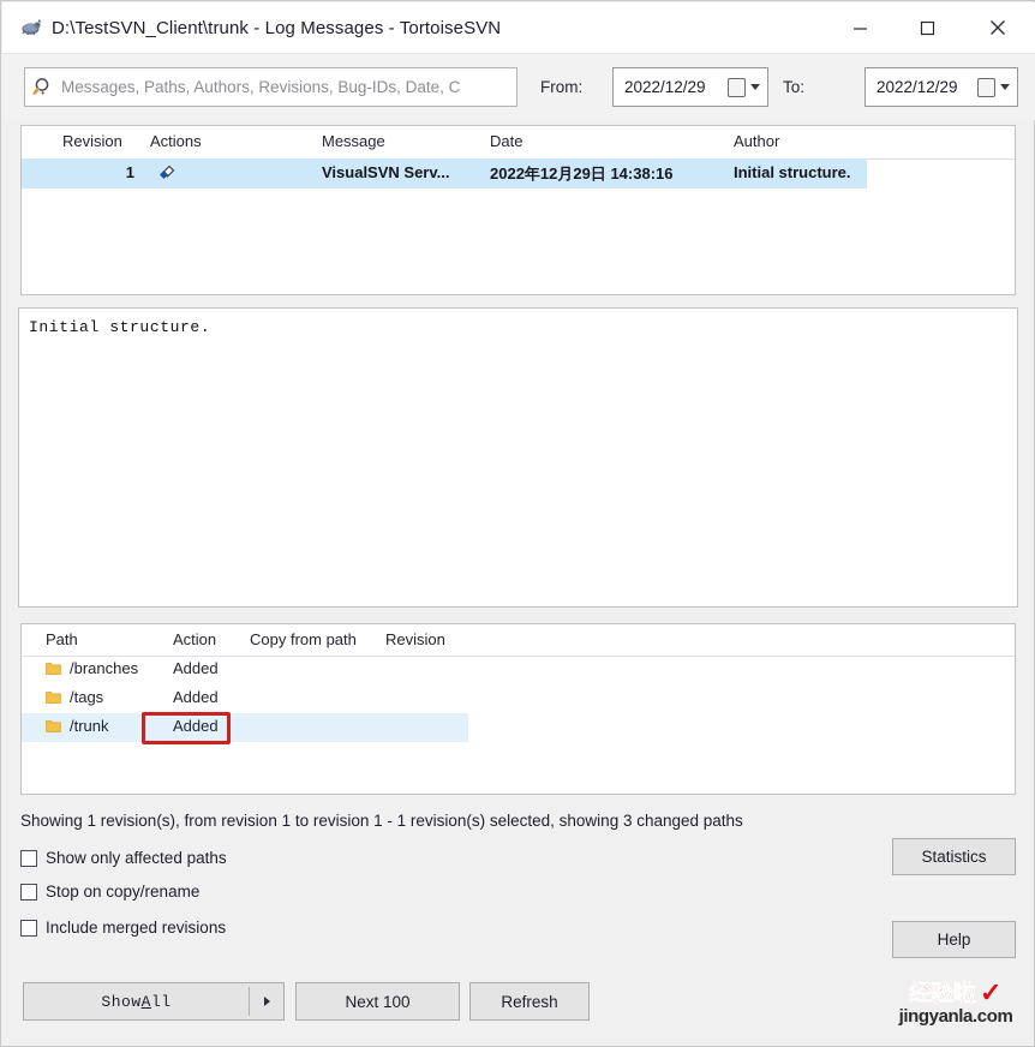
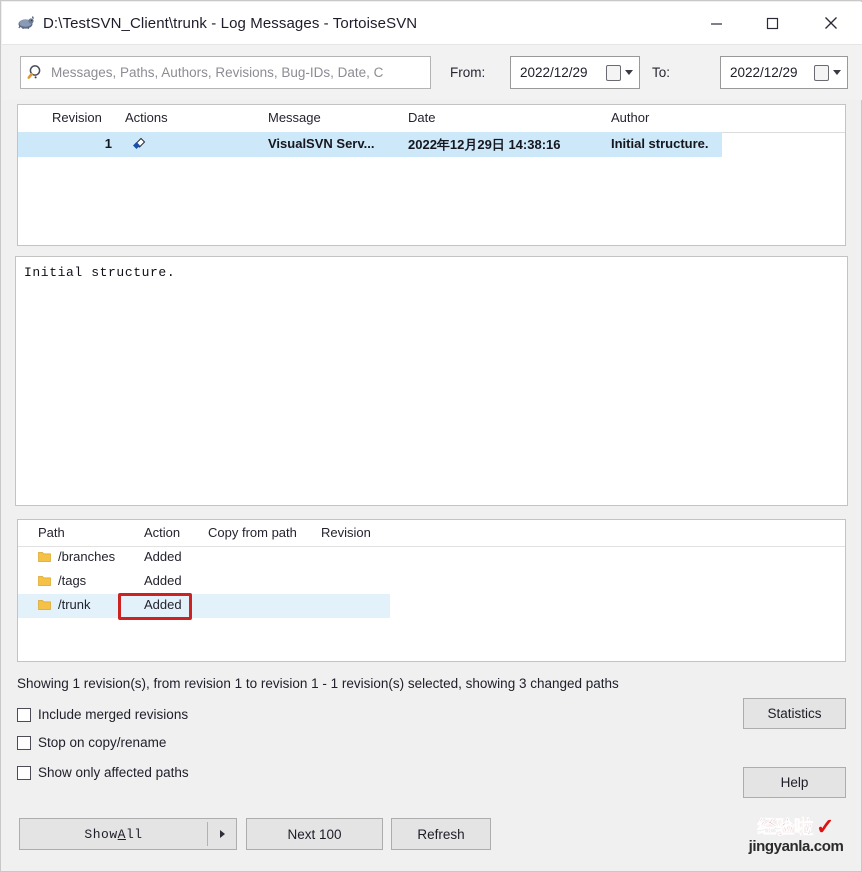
  D:\TestSVN_Client\trunk - Log Messages - TortoiseSVN
  Messages, Paths, Authors, Revisions, Bug-IDs, Date, C
  From:
  2022/12/29
  To:
  2022/12/29
  Revision
  Actions
  Message
  Date
  Author
  1
  VisualSVN Serv...
  2022年12月29日 14:38:16
  Initial structure.
  Initial structure.
  Path
  Action
  Copy from path
  Revision
  /branches
  Added
  /tags
  Added
  /trunk
  Added
  Showing 1 revision(s), from revision 1 to revision 1 - 1 revision(s) selected, showing 3 changed paths
- Show only affected paths
+ Include merged revisions
  Stop on copy/rename
- Include merged revisions
+ Show only affected paths
  Statistics
  Help
  Show
  A
  ll
  Next 100
  Refresh
  经验啦
  ✓
  jingyanla.com
